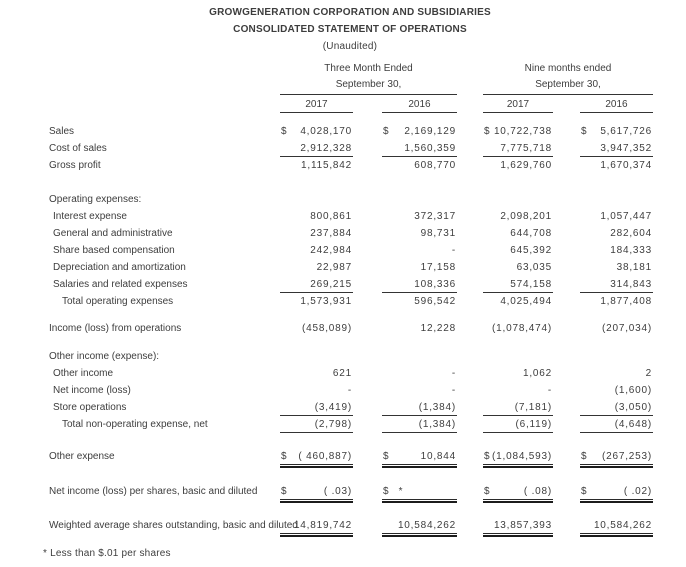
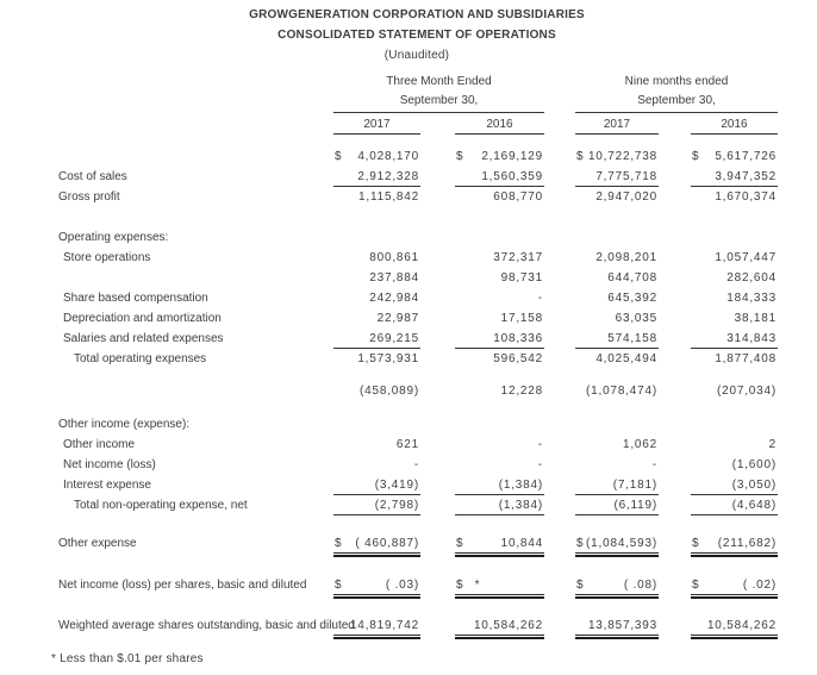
  GROWGENERATION CORPORATION AND SUBSIDIARIES
  CONSOLIDATED STATEMENT OF OPERATIONS
  (Unaudited)
  Three Month Ended
  September 30,
  Nine months ended
  September 30,
  2017
  2016
  2017
  2016
- Sales
  $
  4,028,170
  $
  2,169,129
  $
  10,722,738
  $
  5,617,726
  Cost of sales
  2,912,328
  1,560,359
  7,775,718
  3,947,352
  Gross profit
  1,115,842
  608,770
- 1,629,760
+ 2,947,020
  1,670,374
  Operating expenses:
- Interest expense
+ Store operations
  800,861
  372,317
  2,098,201
  1,057,447
- General and administrative
  237,884
  98,731
  644,708
  282,604
  Share based compensation
  242,984
  -
  645,392
  184,333
  Depreciation and amortization
  22,987
  17,158
  63,035
  38,181
  Salaries and related expenses
  269,215
  108,336
  574,158
  314,843
  Total operating expenses
  1,573,931
  596,542
  4,025,494
  1,877,408
- Income (loss) from operations
  (458,089)
  12,228
  (1,078,474)
  (207,034)
  Other income (expense):
  Other income
  621
  -
  1,062
  2
  Net income (loss)
  -
  -
  -
  (1,600)
- Store operations
+ Interest expense
  (3,419)
  (1,384)
  (7,181)
  (3,050)
  Total non-operating expense, net
  (2,798)
  (1,384)
  (6,119)
  (4,648)
  Other expense
  $
  ( 460,887)
  $
  10,844
  $
  (1,084,593)
  $
- (267,253)
+ (211,682)
  Net income (loss) per shares, basic and diluted
  $
  ( .03)
  $
  *
  $
  ( .08)
  $
  ( .02)
  Weighted average shares outstanding, basic and diluted
  14,819,742
  10,584,262
  13,857,393
  10,584,262
  * Less than $.01 per shares
